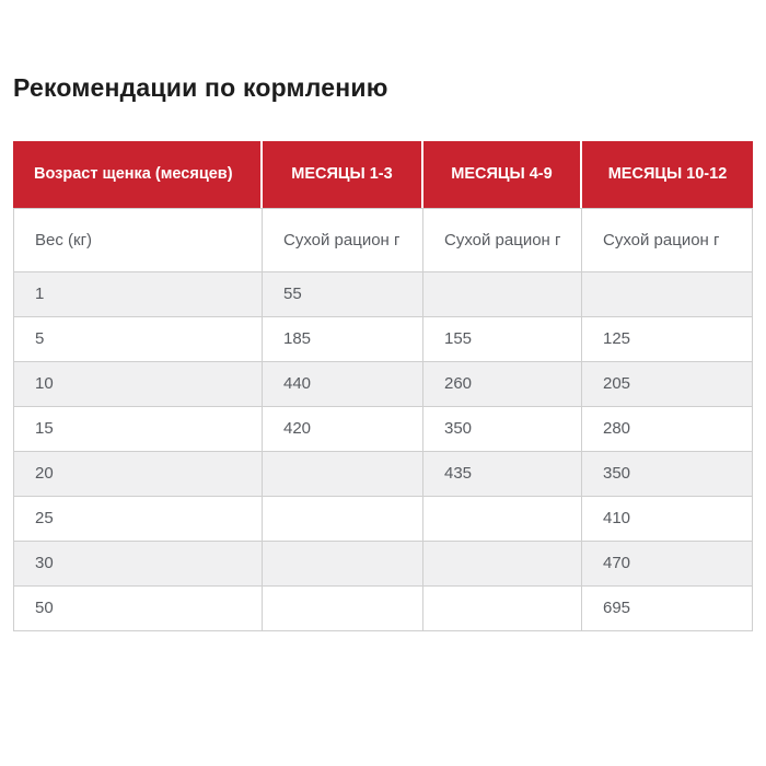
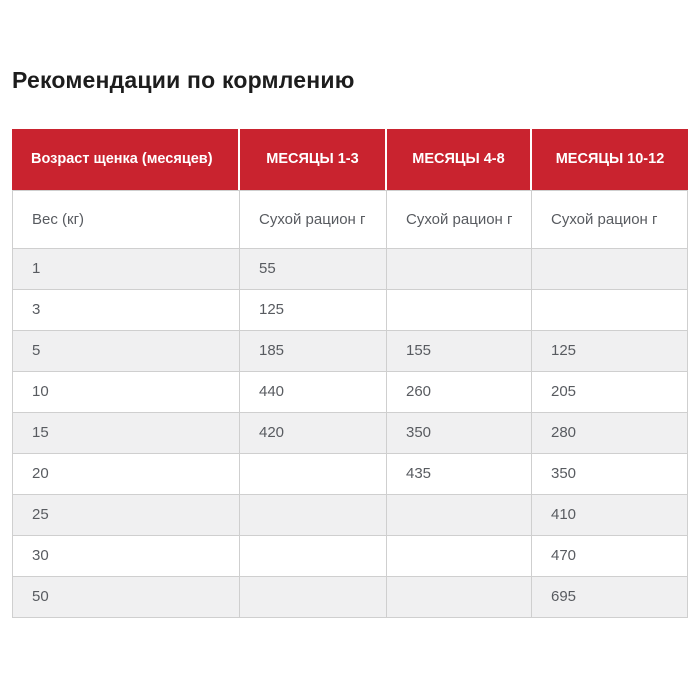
  Рекомендации по кормлению
- Возраст щенка (месяцев)	МЕСЯЦЫ 1-3	МЕСЯЦЫ 4-9	МЕСЯЦЫ 10-12
+ Возраст щенка (месяцев)	МЕСЯЦЫ 1-3	МЕСЯЦЫ 4-8	МЕСЯЦЫ 10-12
  Вес (кг)	Сухой рацион г	Сухой рацион г	Сухой рацион г
  1	55
+ 3	125
  5	185	155	125
  10	440	260	205
  15	420	350	280
  20		435	350
  25			410
  30			470
  50			695
